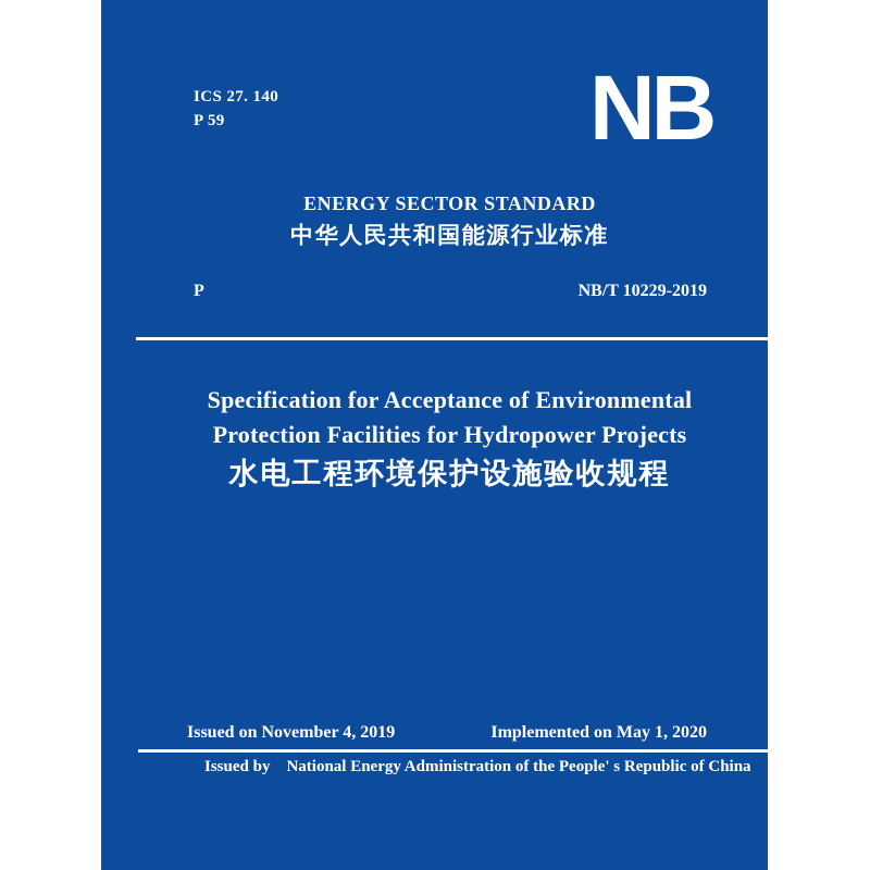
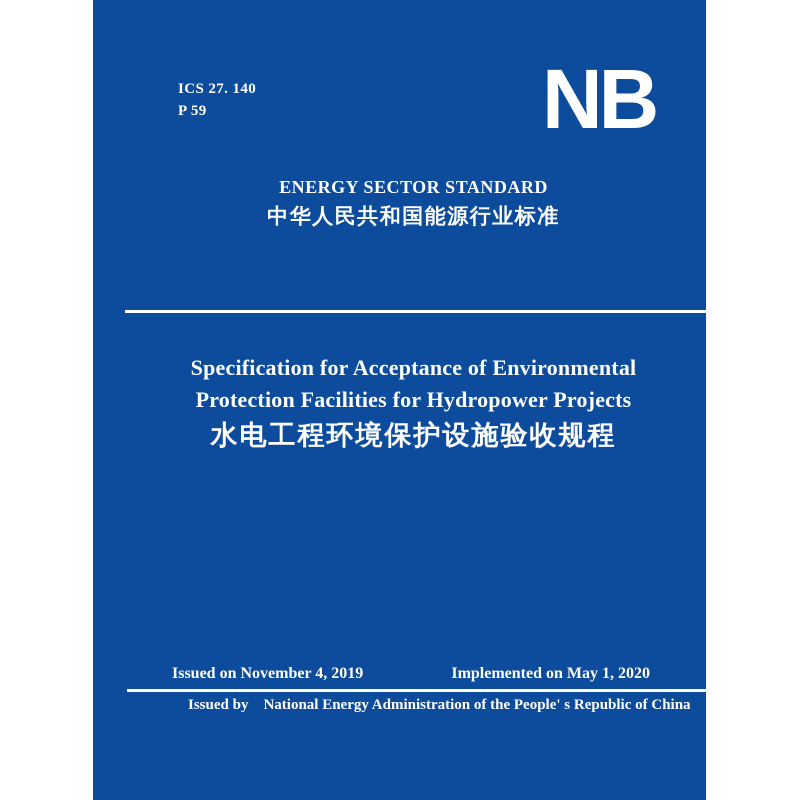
  ICS 27. 140
  P 59
  NB
  ENERGY SECTOR STANDARD
  中华人民共和国能源行业标准
- P
- NB/T 10229-2019
  Specification for Acceptance of Environmental
  Protection Facilities for Hydropower Projects
  水电工程环境保护设施验收规程
  Issued on November 4, 2019
  Implemented on May 1, 2020
  Issued by
  National Energy Administration of the People' s Republic of China
